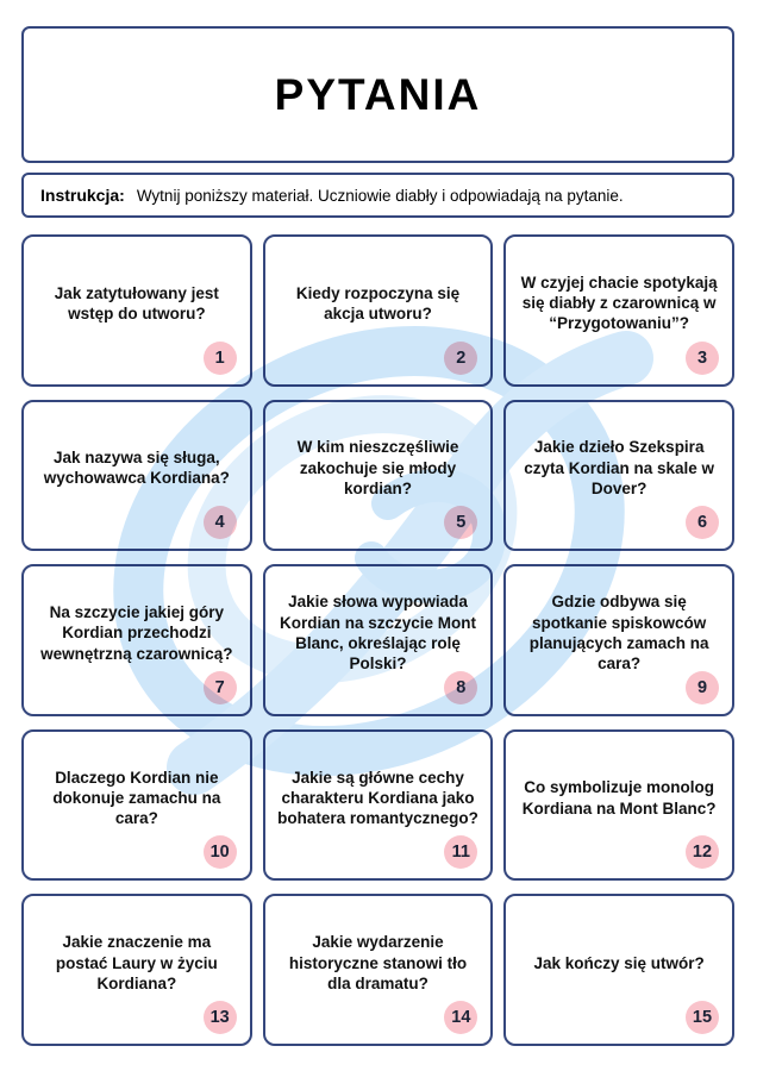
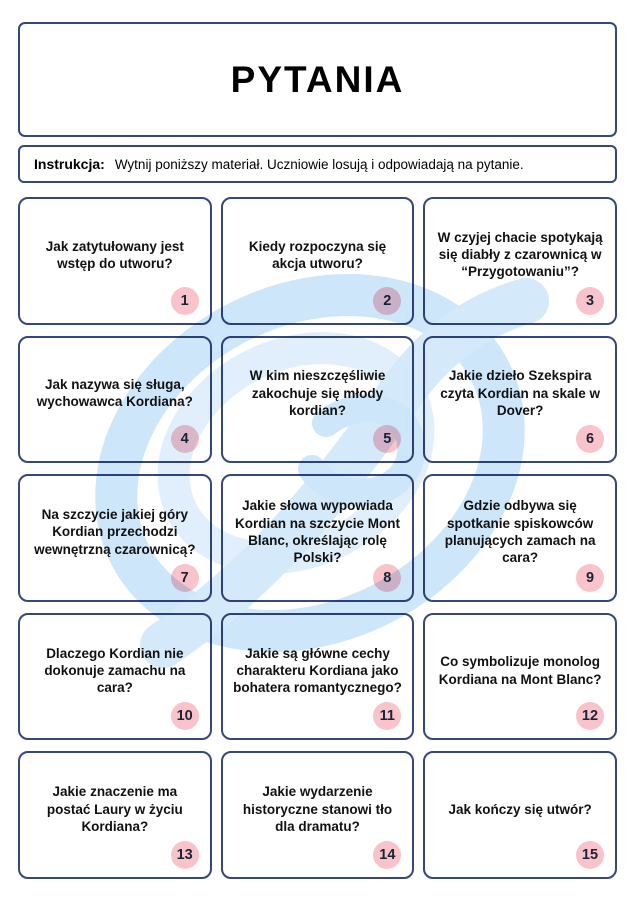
  PYTANIA
  Instrukcja:
- Wytnij poniższy materiał. Uczniowie diabły i odpowiadają na pytanie.
+ Wytnij poniższy materiał. Uczniowie losują i odpowiadają na pytanie.
  Jak zatytułowany jest wstęp do utworu?
  1
  Kiedy rozpoczyna się akcja utworu?
  2
  W czyjej chacie spotykają się diabły z czarownicą w “Przygotowaniu”?
  3
  Jak nazywa się sługa, wychowawca Kordiana?
  4
  W kim nieszczęśliwie zakochuje się młody kordian?
  5
  Jakie dzieło Szekspira czyta Kordian na skale w Dover?
  6
  Na szczycie jakiej góry Kordian przechodzi wewnętrzną czarownicą?
  7
  Jakie słowa wypowiada Kordian na szczycie Mont Blanc, określając rolę Polski?
  8
  Gdzie odbywa się spotkanie spiskowców planujących zamach na cara?
  9
  Dlaczego Kordian nie dokonuje zamachu na cara?
  10
  Jakie są główne cechy charakteru Kordiana jako bohatera romantycznego?
  11
  Co symbolizuje monolog Kordiana na Mont Blanc?
  12
  Jakie znaczenie ma postać Laury w życiu Kordiana?
  13
  Jakie wydarzenie historyczne stanowi tło dla dramatu?
  14
  Jak kończy się utwór?
  15
